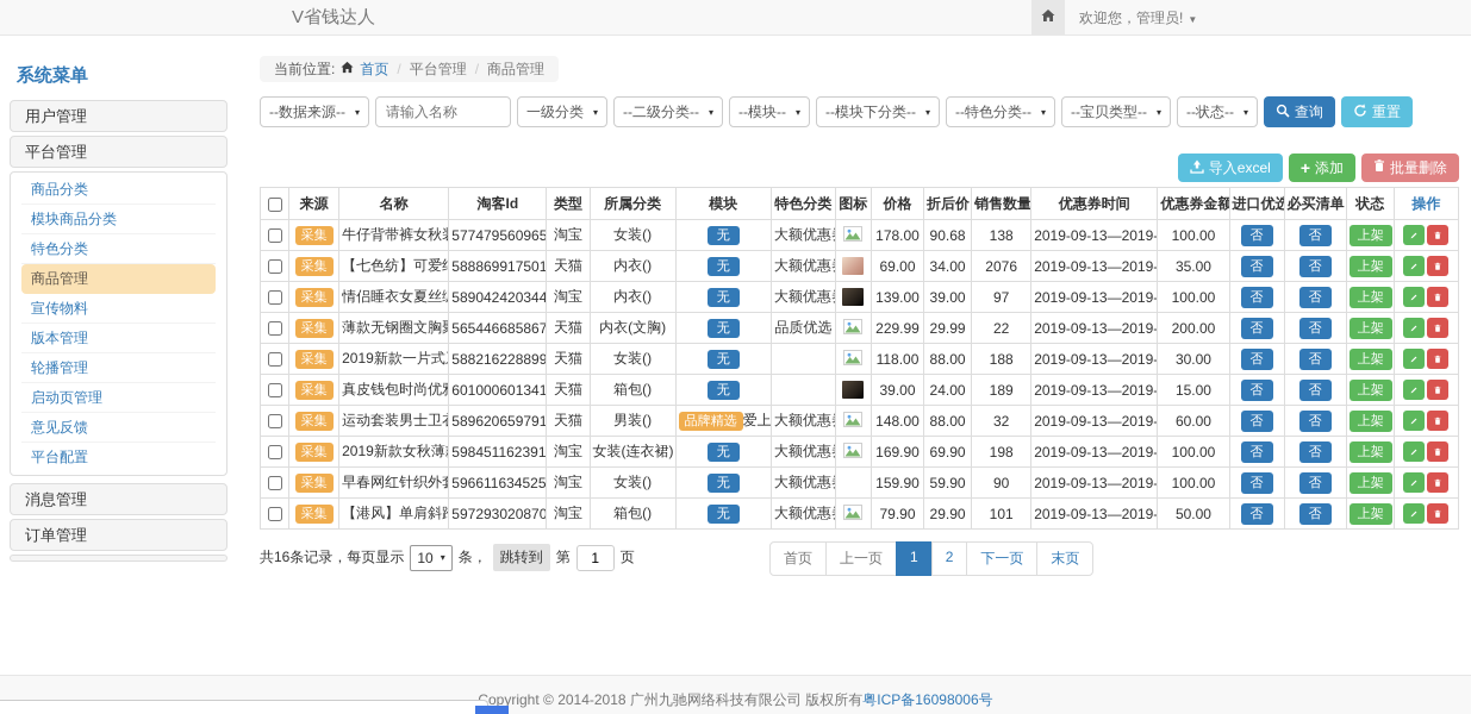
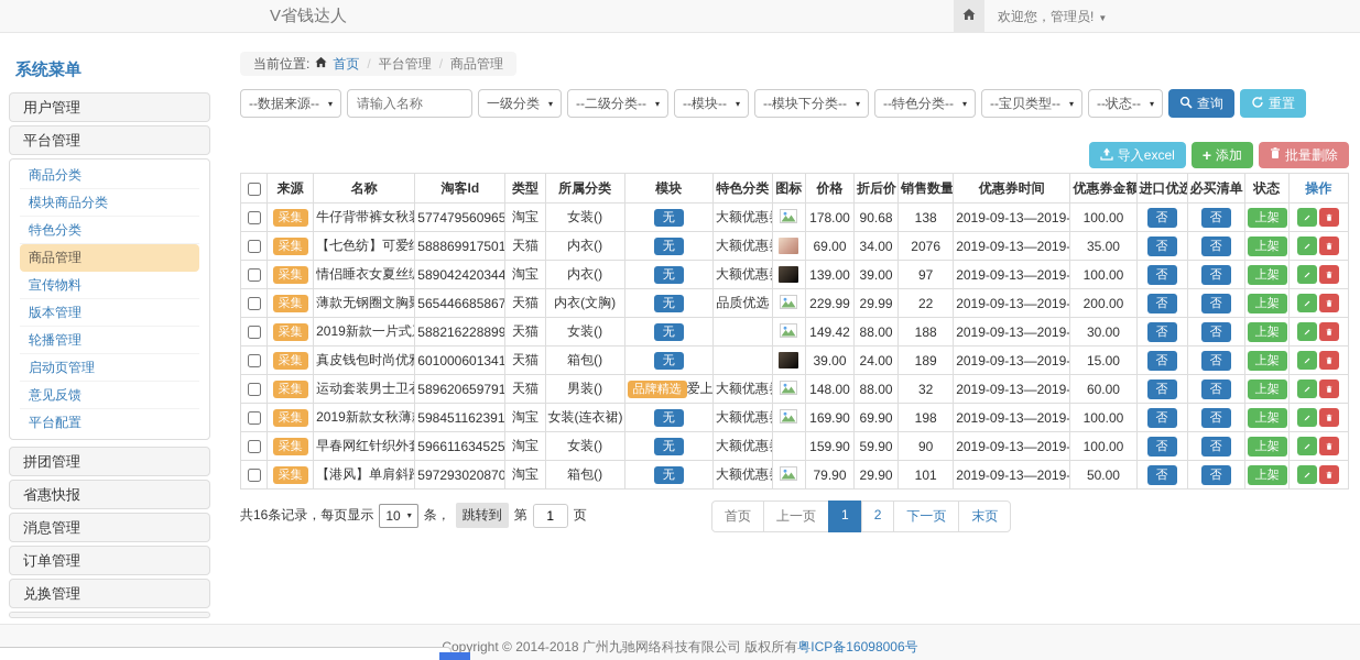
  V省钱达人
  欢迎您，管理员! ▼
  系统菜单
  用户管理
  平台管理
  商品分类
  模块商品分类
  特色分类
  商品管理
  宣传物料
  版本管理
  轮播管理
  启动页管理
  意见反馈
  平台配置
+ 拼团管理
+ 省惠快报
  消息管理
  订单管理
+ 兑换管理
  当前位置:
  首页
  /
  平台管理
  /
  商品管理
  --数据来源--
  ▾
  请输入名称
  一级分类
  ▾
  --二级分类--
  ▾
  --模块--
  ▾
  --模块下分类--
  ▾
  --特色分类--
  ▾
  --宝贝类型--
  ▾
  --状态--
  ▾
  查询
  重置
  导入excel
  +
  添加
  批量删除
  	来源	名称	淘客Id	类型	所属分类	模块	特色分类	图标	价格	折后价	销售数量	优惠券时间	优惠券金额	进口优选	必买清单	状态	操作
  	采集	牛仔背带裤女秋	577479560965	淘宝	女装()	无	大额优惠		178.00	90.68	138	2019-09-13—2019-	100.00	否	否	上架
  	采集	【七色纺】可爱	588869917501	天猫	内衣()	无	大额优惠		69.00	34.00	2076	2019-09-13—2019-	35.00	否	否	上架
  	采集	情侣睡衣女夏丝	589042420344	淘宝	内衣()	无	大额优惠		139.00	39.00	97	2019-09-13—2019-	100.00	否	否	上架
  	采集	薄款无钢圈文胸	565446685867	天猫	内衣(文胸)	无	品质优选		229.99	29.99	22	2019-09-13—2019-	200.00	否	否	上架
- 	采集	2019新款一片式	588216228899	天猫	女装()	无			118.00	88.00	188	2019-09-13—2019-	30.00	否	否	上架
+ 	采集	2019新款一片式	588216228899	天猫	女装()	无			149.42	88.00	188	2019-09-13—2019-	30.00	否	否	上架
  	采集	真皮钱包时尚优	601000601341	天猫	箱包()	无			39.00	24.00	189	2019-09-13—2019-	15.00	否	否	上架
  	采集	运动套装男士卫	589620659791	天猫	男装()	品牌精选 爱上	大额优惠		148.00	88.00	32	2019-09-13—2019-	60.00	否	否	上架
  	采集	2019新款女秋薄	598451162391	淘宝	女装(连衣裙)	无	大额优惠		169.90	69.90	198	2019-09-13—2019-	100.00	否	否	上架
  	采集	早春网红针织外	596611634525	淘宝	女装()	无	大额优惠		159.90	59.90	90	2019-09-13—2019-	100.00	否	否	上架
  	采集	【港风】单肩斜	597293020870	淘宝	箱包()	无	大额优惠		79.90	29.90	101	2019-09-13—2019-	50.00	否	否	上架
  共16条记录，每页显示
  10
  ▾
  条，
  跳转到
  第
  1
  页
  首页
  上一页
  1
  2
  下一页
  末页
  opyright © 2014-2018 广州九驰网络科技有限公司 版权所有粤ICP备16098006号
